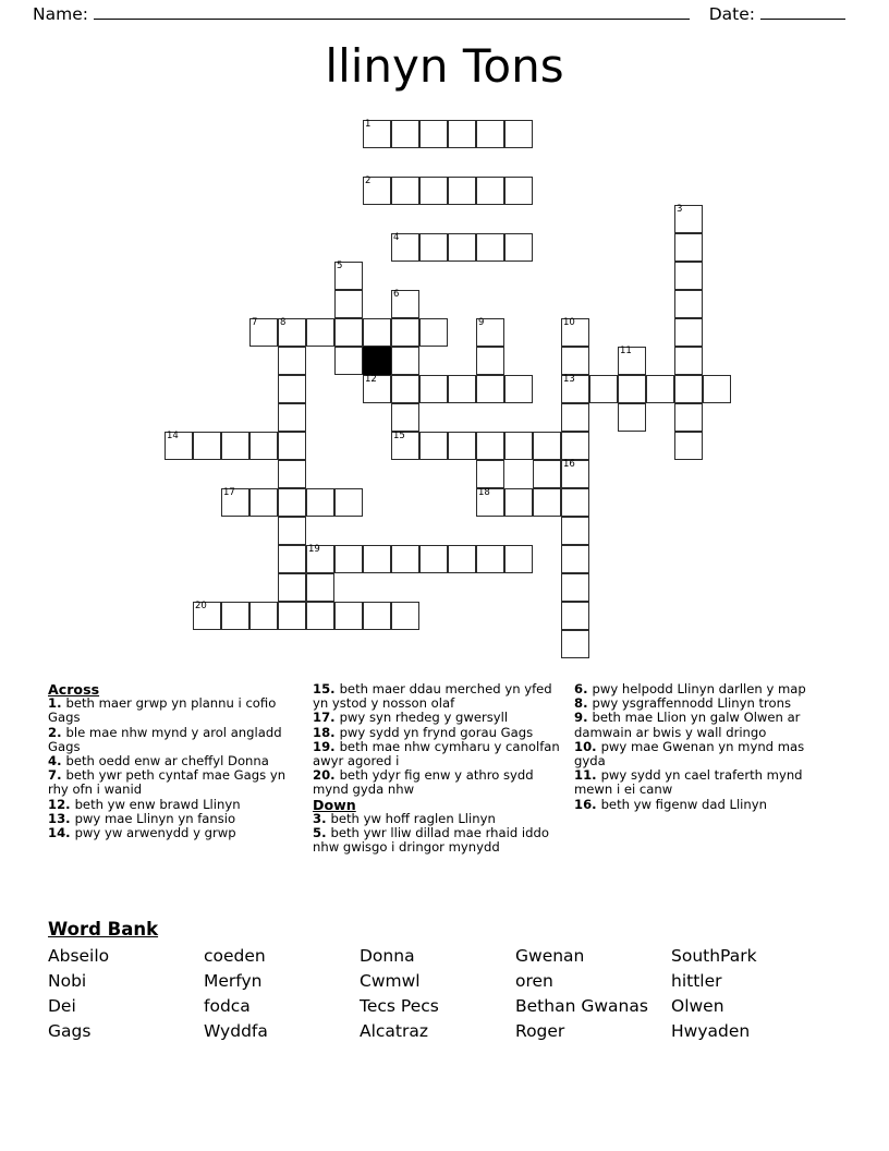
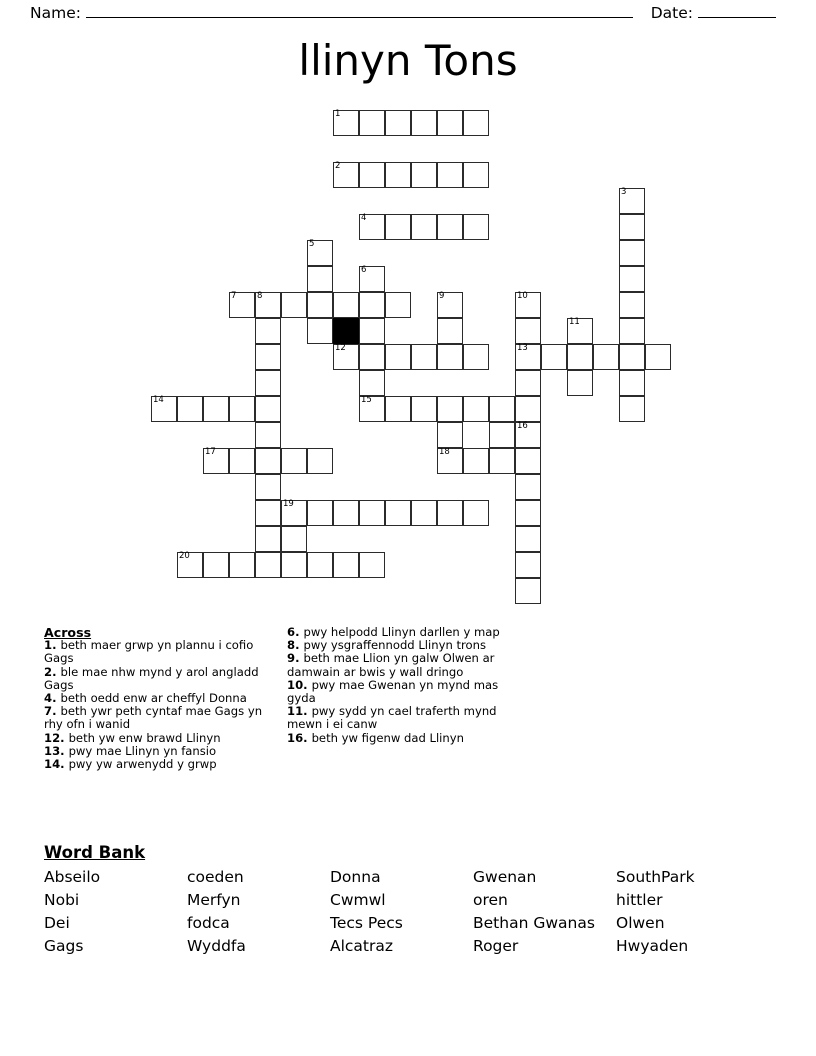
  Name:
  Date:
  llinyn Tons
  1
  2
  3
  4
  5
  6
  7
  8
  9
  10
  13
  11
  12
  14
  15
  16
  17
  18
  19
  20
  Across
  1. beth maer grwp yn plannu i cofio Gags
  2. ble mae nhw mynd y arol angladd Gags
  4. beth oedd enw ar cheffyl Donna
  7. beth ywr peth cyntaf mae Gags yn rhy ofn i wanid
  12. beth yw enw brawd Llinyn
  13. pwy mae Llinyn yn fansio
  14. pwy yw arwenydd y grwp
- 15. beth maer ddau merched yn yfed yn ystod y nosson olaf
- 17. pwy syn rhedeg y gwersyll
- 18. pwy sydd yn frynd gorau Gags
- 19. beth mae nhw cymharu y canolfan awyr agored i
- 20. beth ydyr fig enw y athro sydd mynd gyda nhw
- Down
- 3. beth yw hoff raglen Llinyn
- 5. beth ywr lliw dillad mae rhaid iddo nhw gwisgo i dringor mynydd
  6. pwy helpodd Llinyn darllen y map
  8. pwy ysgraffennodd Llinyn trons
  9. beth mae Llion yn galw Olwen ar damwain ar bwis y wall dringo
  10. pwy mae Gwenan yn mynd mas gyda
  11. pwy sydd yn cael traferth mynd mewn i ei canw
  16. beth yw figenw dad Llinyn
  Word Bank
  Abseilo
  coeden
  Donna
  Gwenan
  SouthPark
  Nobi
  Merfyn
  Cwmwl
  oren
  hittler
  Dei
  fodca
  Tecs Pecs
  Bethan Gwanas
  Olwen
  Gags
  Wyddfa
  Alcatraz
  Roger
  Hwyaden
